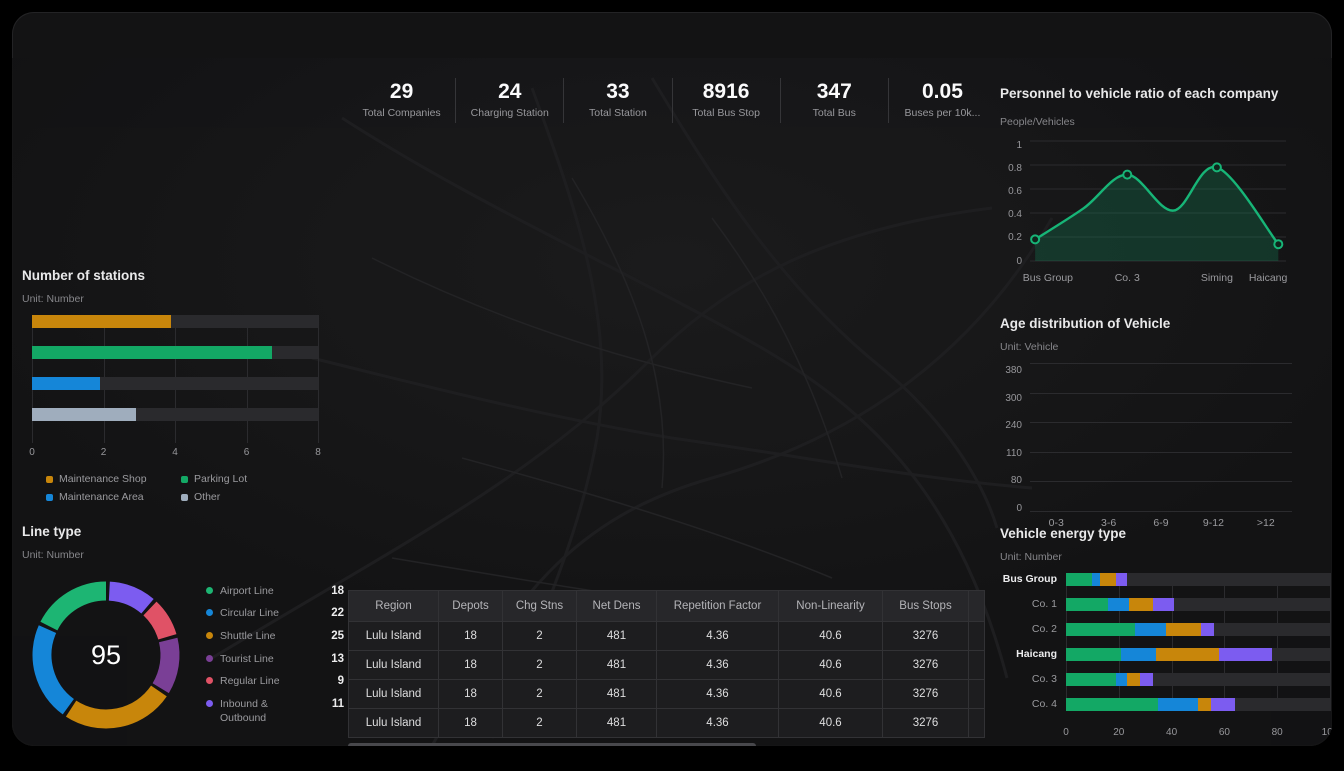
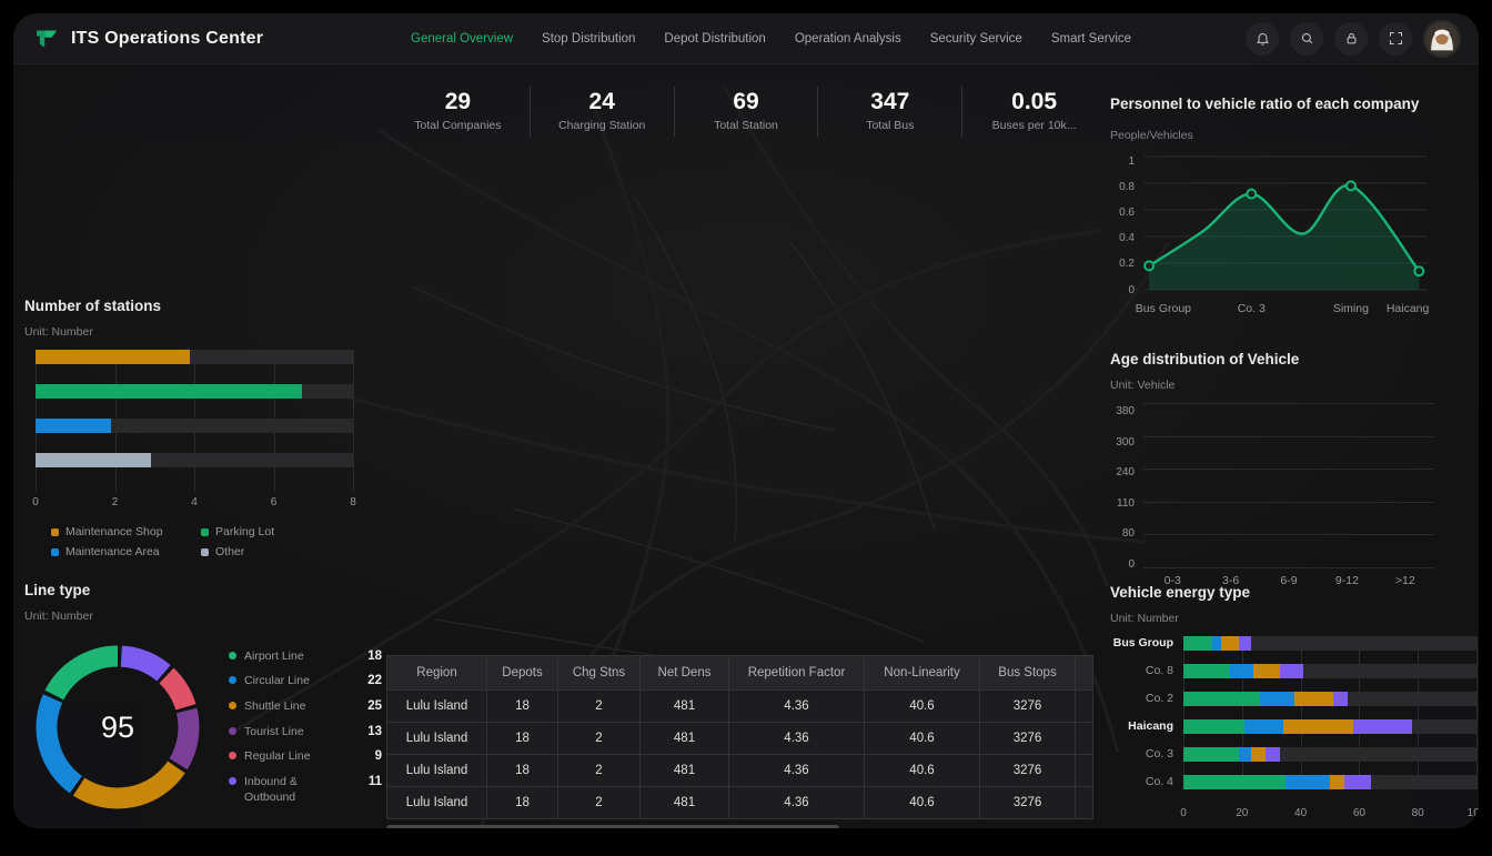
+ ITS Operations Center
+ General Overview
+ Stop Distribution
+ Depot Distribution
+ Operation Analysis
+ Security Service
+ Smart Service
  29
  Total Companies
  24
  Charging Station
- 33
+ 69
  Total Station
- 8916
- Total Bus Stop
  347
  Total Bus
  0.05
  Buses per 10k...
  Number of stations
  Unit: Number
  0
  2
  4
  6
  8
  Maintenance Shop
  Parking Lot
  Maintenance Area
  Other
  Line type
  Unit: Number
  95
  Airport Line
  18
  Circular Line
  22
  Shuttle Line
  25
  Tourist Line
  13
  Regular Line
  9
  Inbound & Outbound
  11
  Region	Depots	Chg Stns	Net Dens	Repetition Factor	Non-Linearity	Bus Stops
  Lulu Island	18	2	481	4.36	40.6	3276
  Lulu Island	18	2	481	4.36	40.6	3276
  Lulu Island	18	2	481	4.36	40.6	3276
  Lulu Island	18	2	481	4.36	40.6	3276
  Personnel to vehicle ratio of each company
  People/Vehicles
  1
  0.8
  0.6
  0.4
  0.2
  0
  Bus Group
  Co. 3
  Siming
  Haicang
  Age distribution of Vehicle
  Unit: Vehicle
  380
  300
  240
  110
  80
  0
  0-3
  3-6
  6-9
  9-12
  >12
  Vehicle energy type
  Unit: Number
  Bus Group
- Co. 1
+ Co. 8
  Co. 2
  Haicang
  Co. 3
  Co. 4
  0
  20
  40
  60
  80
